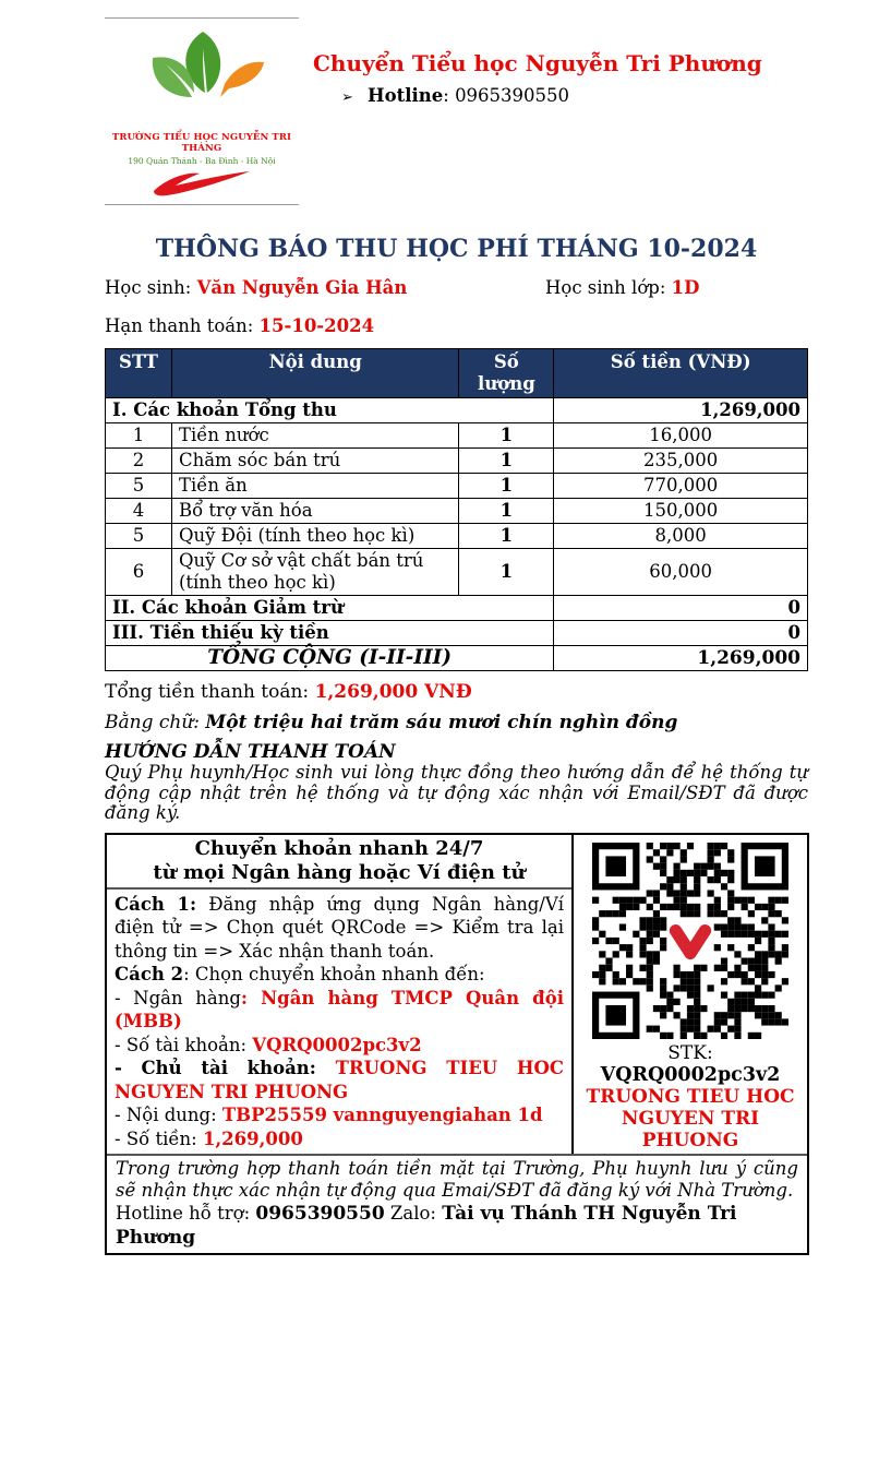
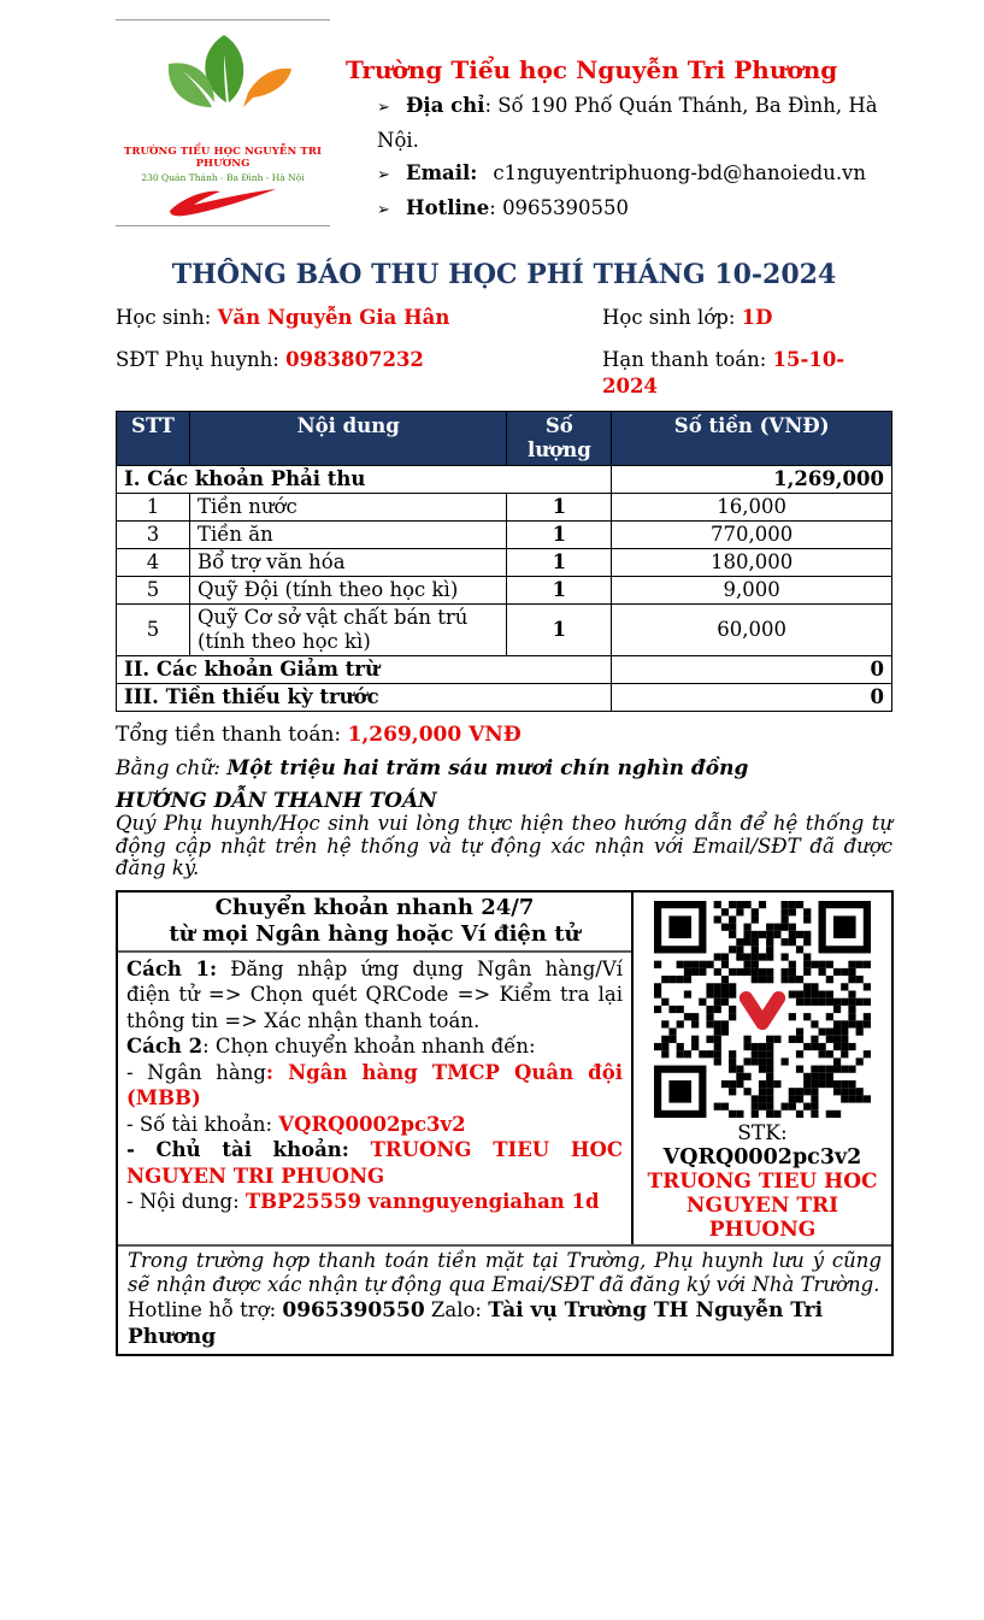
- TRƯỜNG TIỂU HỌC NGUYỄN TRI THÁNG
+ TRƯỜNG TIỂU HỌC NGUYỄN TRI PHƯƠNG
- 190 Quán Thánh - Ba Đình - Hà Nội
+ 230 Quán Thánh - Ba Đình - Hà Nội
- Chuyển Tiểu học Nguyễn Tri Phương
+ Trường Tiểu học Nguyễn Tri Phương
+ ➢ Địa chỉ: Số 190 Phố Quán Thánh, Ba Đình, Hà Nội.
+ ➢ Email: c1nguyentriphuong-bd@hanoiedu.vn
  ➢ Hotline: 0965390550
  THÔNG BÁO THU HỌC PHÍ THÁNG 10-2024
  Học sinh: Văn Nguyễn Gia Hân
  Học sinh lớp: 1D
+ SĐT Phụ huynh: 0983807232
  Hạn thanh toán: 15-10-2024
  STT	Nội dung	Số lượng	Số tiền (VNĐ)
- I. Các khoản Tổng thu	1,269,000
+ I. Các khoản Phải thu	1,269,000
  1	Tiền nước	1	16,000
- 2	Chăm sóc bán trú	1	235,000
- 5	Tiền ăn	1	770,000
+ 3	Tiền ăn	1	770,000
- 4	Bổ trợ văn hóa	1	150,000
+ 4	Bổ trợ văn hóa	1	180,000
- 5	Quỹ Đội (tính theo học kì)	1	8,000
+ 5	Quỹ Đội (tính theo học kì)	1	9,000
- 6	Quỹ Cơ sở vật chất bán trú (tính theo học kì)	1	60,000
+ 5	Quỹ Cơ sở vật chất bán trú (tính theo học kì)	1	60,000
  II. Các khoản Giảm trừ	0
- III. Tiền thiếu kỳ tiền	0
+ III. Tiền thiếu kỳ trước	0
- TỔNG CỘNG (I-II-III)	1,269,000
  Tổng tiền thanh toán: 1,269,000 VNĐ
  Bằng chữ: Một triệu hai trăm sáu mươi chín nghìn đồng
  HƯỚNG DẪN THANH TOÁN
- Quý Phụ huynh/Học sinh vui lòng thực đồng theo hướng dẫn để hệ thống tự động cập nhật trên hệ thống và tự động xác nhận với Email/SĐT đã được đăng ký.
+ Quý Phụ huynh/Học sinh vui lòng thực hiện theo hướng dẫn để hệ thống tự động cập nhật trên hệ thống và tự động xác nhận với Email/SĐT đã được đăng ký.
  Chuyển khoản nhanh 24/7
  từ mọi Ngân hàng hoặc Ví điện tử
  Cách 1: Đăng nhập ứng dụng Ngân hàng/Ví điện tử => Chọn quét QRCode => Kiểm tra lại thông tin => Xác nhận thanh toán.
  Cách 2: Chọn chuyển khoản nhanh đến:
  - Ngân hàng: Ngân hàng TMCP Quân đội (MBB)
  - Số tài khoản: VQRQ0002pc3v2
  - Chủ tài khoản: TRUONG TIEU HOC NGUYEN TRI PHUONG
  - Nội dung: TBP25559 vannguyengiahan 1d
- - Số tiền: 1,269,000
  STK: VQRQ0002pc3v2
  TRUONG TIEU HOC
  NGUYEN TRI PHUONG
- Trong trường hợp thanh toán tiền mặt tại Trường, Phụ huynh lưu ý cũng sẽ nhận thực xác nhận tự động qua Emai/SĐT đã đăng ký với Nhà Trường.
+ Trong trường hợp thanh toán tiền mặt tại Trường, Phụ huynh lưu ý cũng sẽ nhận được xác nhận tự động qua Emai/SĐT đã đăng ký với Nhà Trường.
- Hotline hỗ trợ: 0965390550 Zalo: Tài vụ Thánh TH Nguyễn Tri Phương
+ Hotline hỗ trợ: 0965390550 Zalo: Tài vụ Trường TH Nguyễn Tri Phương
